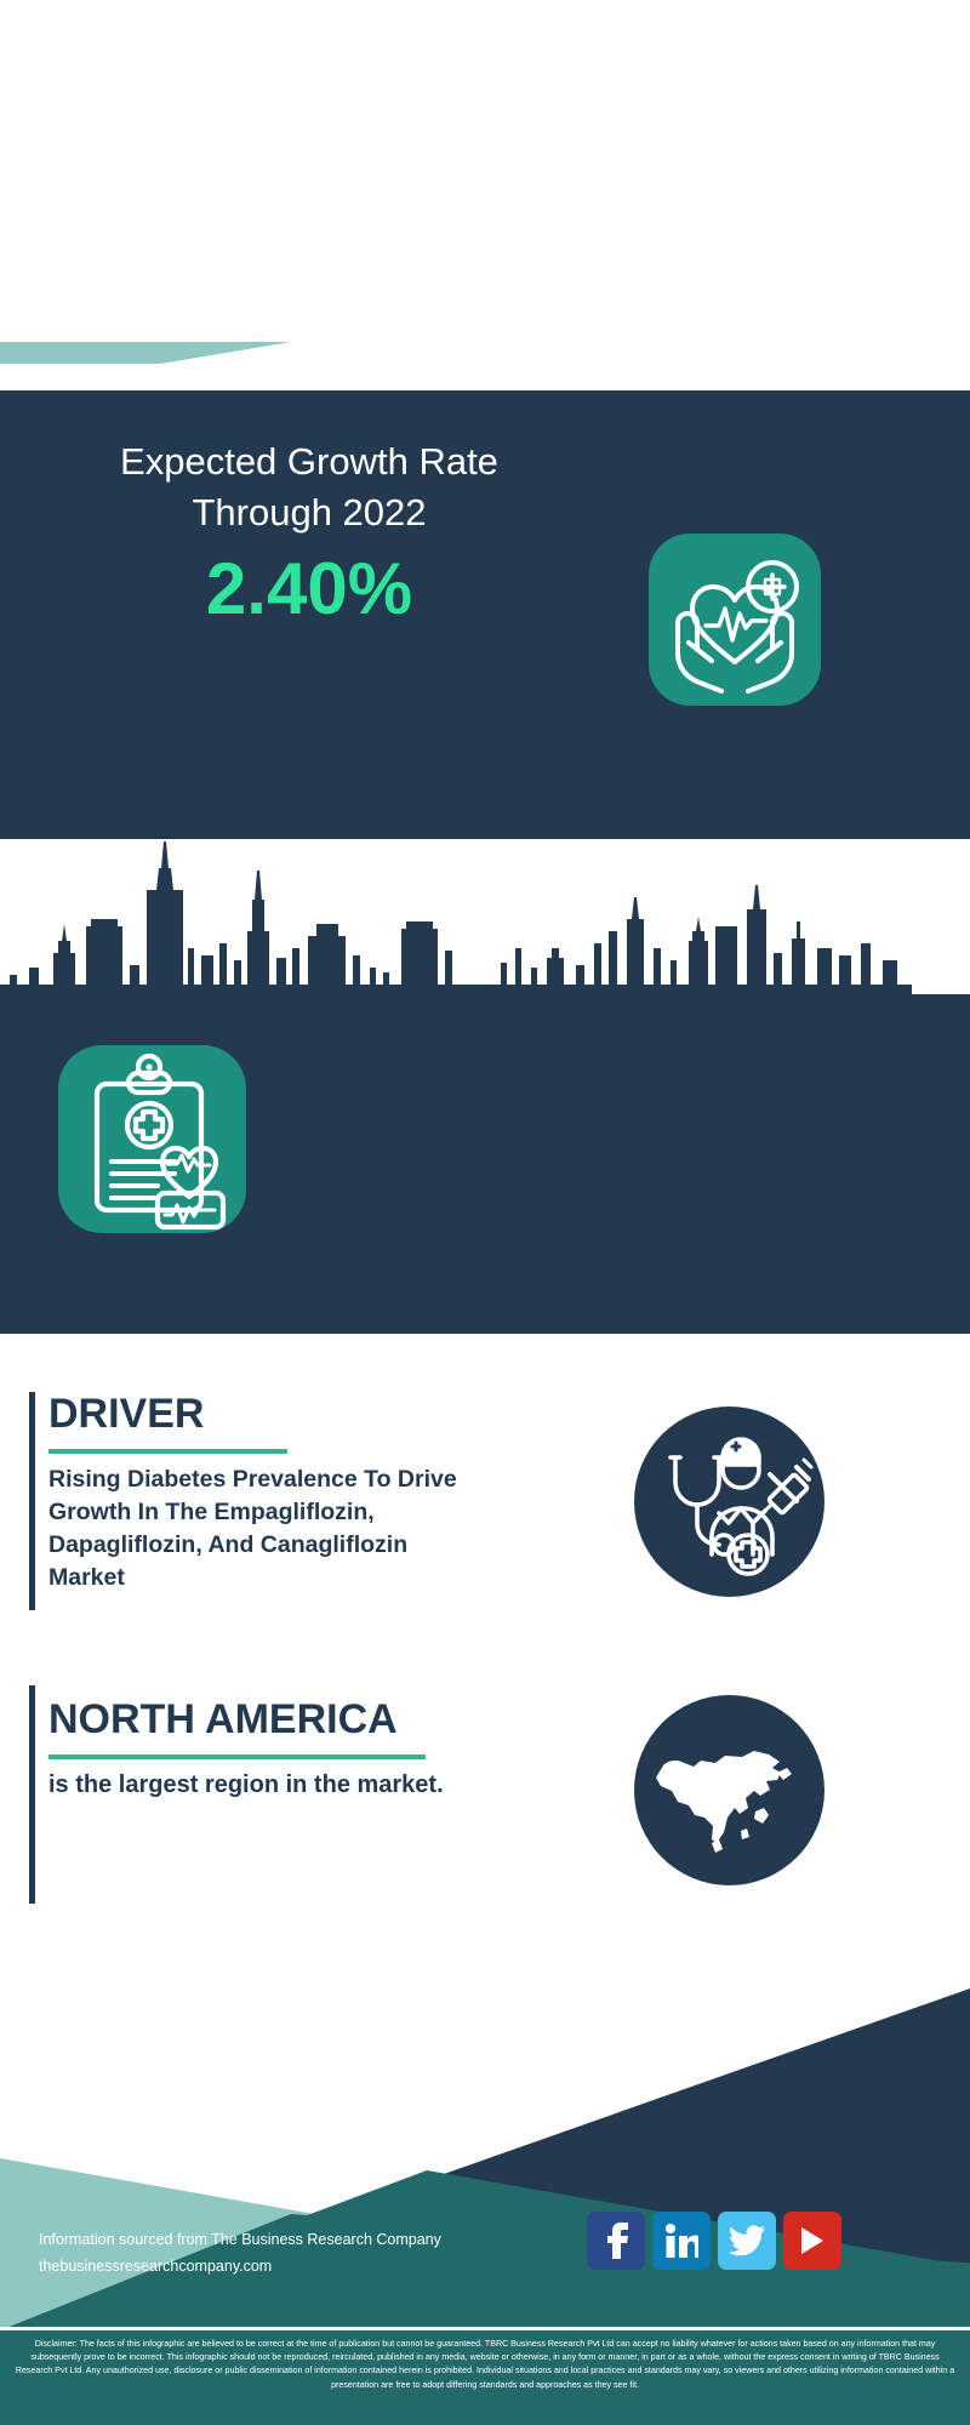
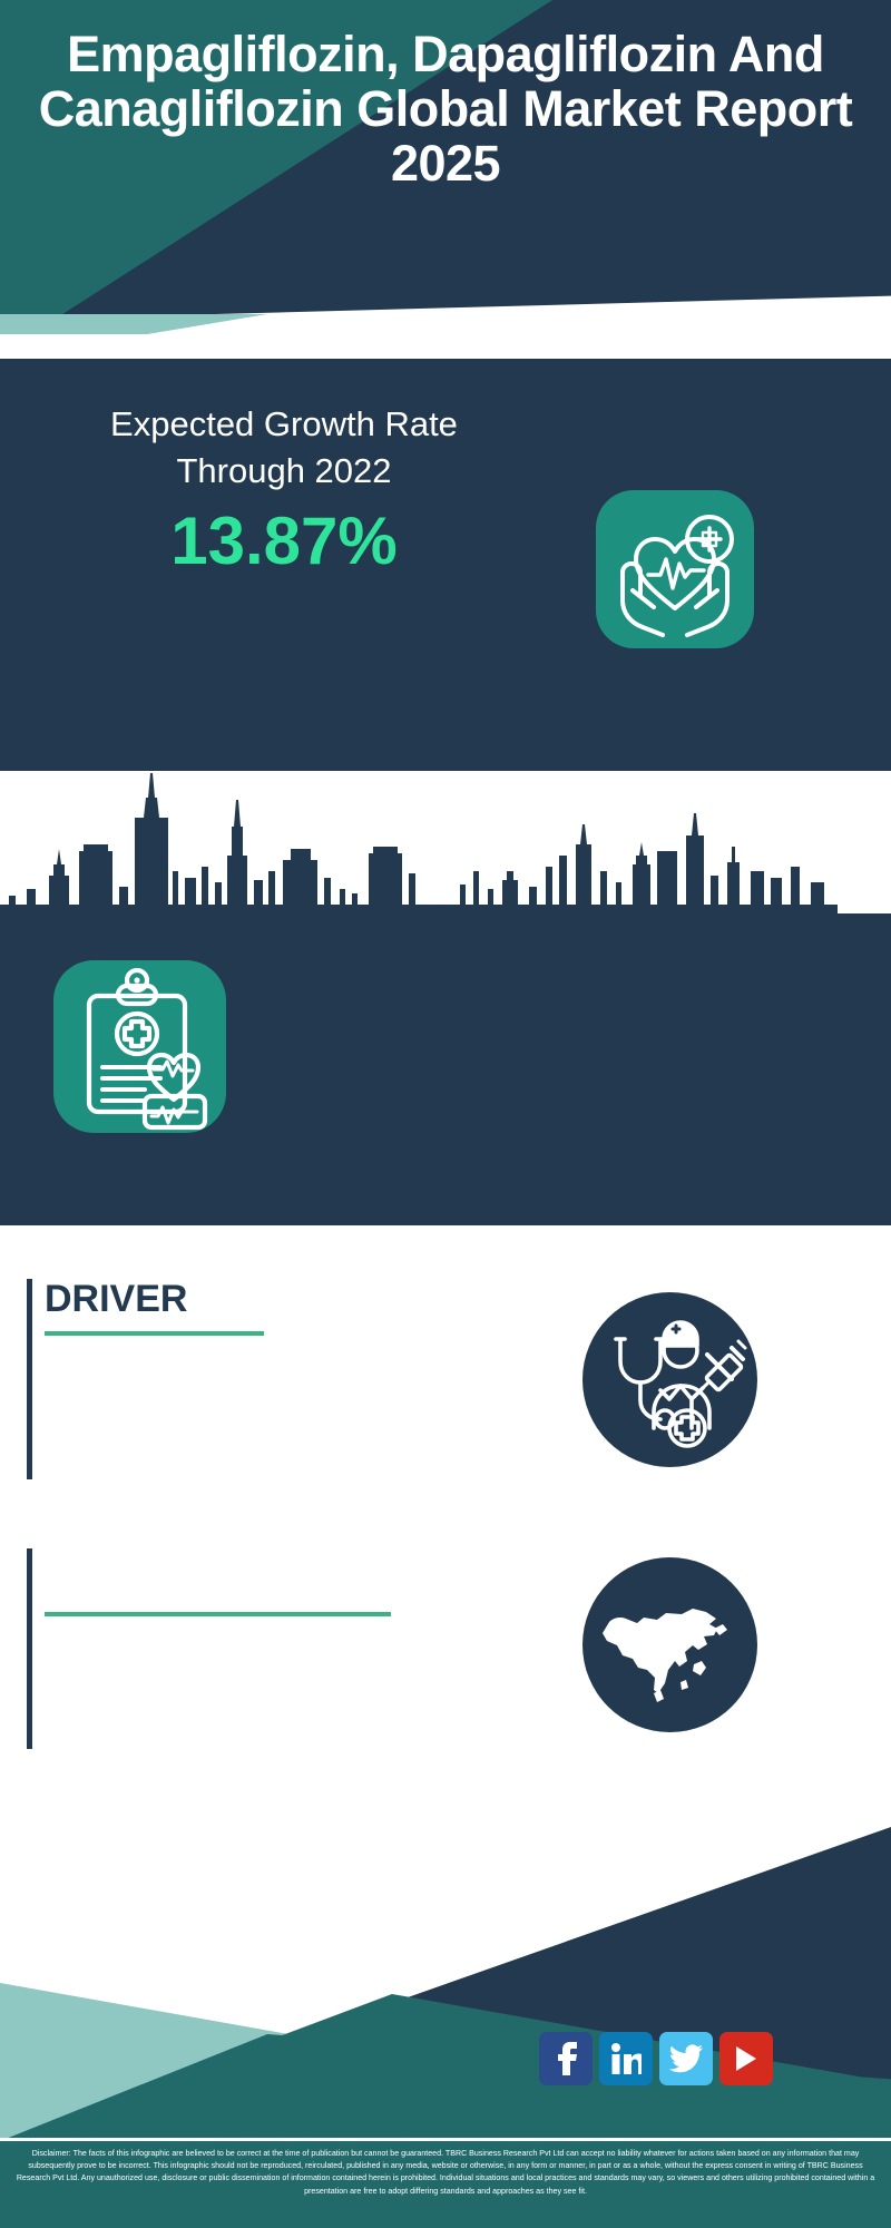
+ Empagliflozin, Dapagliflozin And Canagliflozin Global Market Report 2025
  Expected Growth Rate Through 2022
- 2.40%
+ 13.87%
  DRIVER
- Rising Diabetes Prevalence To Drive Growth In The Empagliflozin, Dapagliflozin, And Canagliflozin Market
- NORTH AMERICA
- is the largest region in the market.
- Information sourced from The Business Research Company
- thebusinessresearchcompany.com
- Disclaimer: The facts of this infographic are believed to be correct at the time of publication but cannot be guaranteed. TBRC Business Research Pvt Ltd can accept no liability whatever for actions taken based on any information that may subsequently prove to be incorrect. This infographic should not be reproduced, reirculated, published in any media, website or otherwise, in any form or manner, in part or as a whole, without the express consent in writing of TBRC Business Research Pvt Ltd. Any unauthorized use, disclosure or public dissemination of information contained herein is prohibited. Individual situations and local practices and standards may vary, so viewers and others utilizing information contained within a presentation are free to adopt differing standards and approaches as they see fit.
+ Disclaimer: The facts of this infographic are believed to be correct at the time of publication but cannot be guaranteed. TBRC Business Research Pvt Ltd can accept no liability whatever for actions taken based on any information that may subsequently prove to be incorrect. This infographic should not be reproduced, reirculated, published in any media, website or otherwise, in any form or manner, in part or as a whole, without the express consent in writing of TBRC Business Research Pvt Ltd. Any unauthorized use, disclosure or public dissemination of information contained herein is prohibited. Individual situations and local practices and standards may vary, so viewers and others utilizing prohibited contained within a presentation are free to adopt differing standards and approaches as they see fit.
